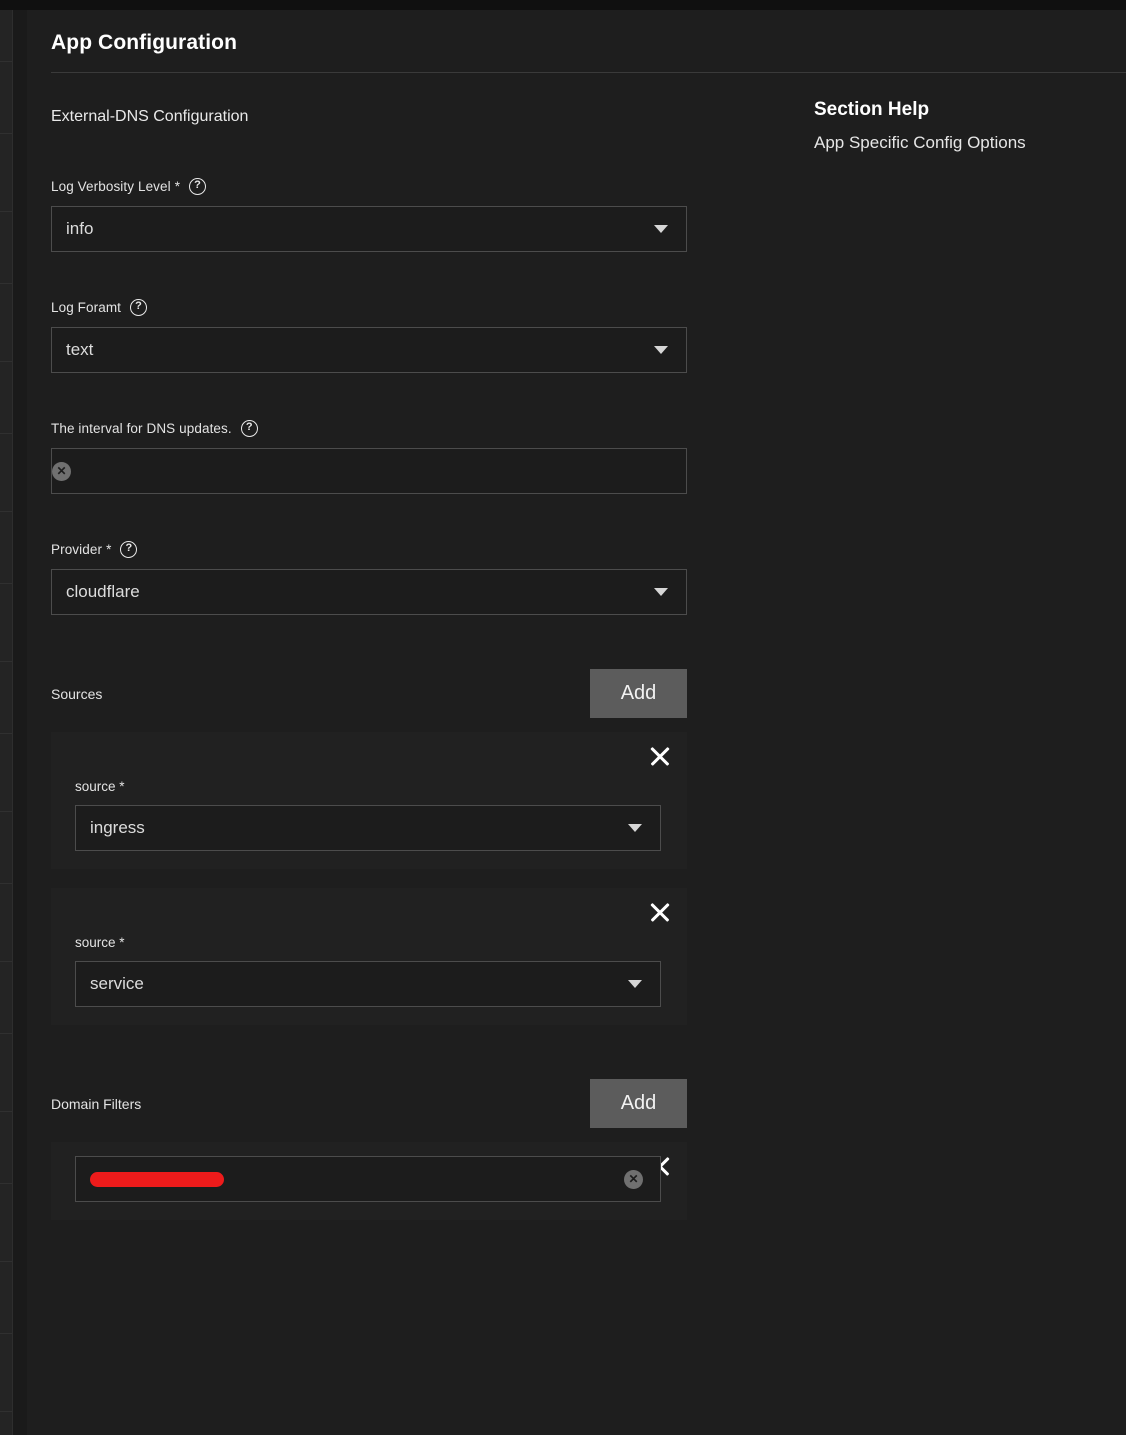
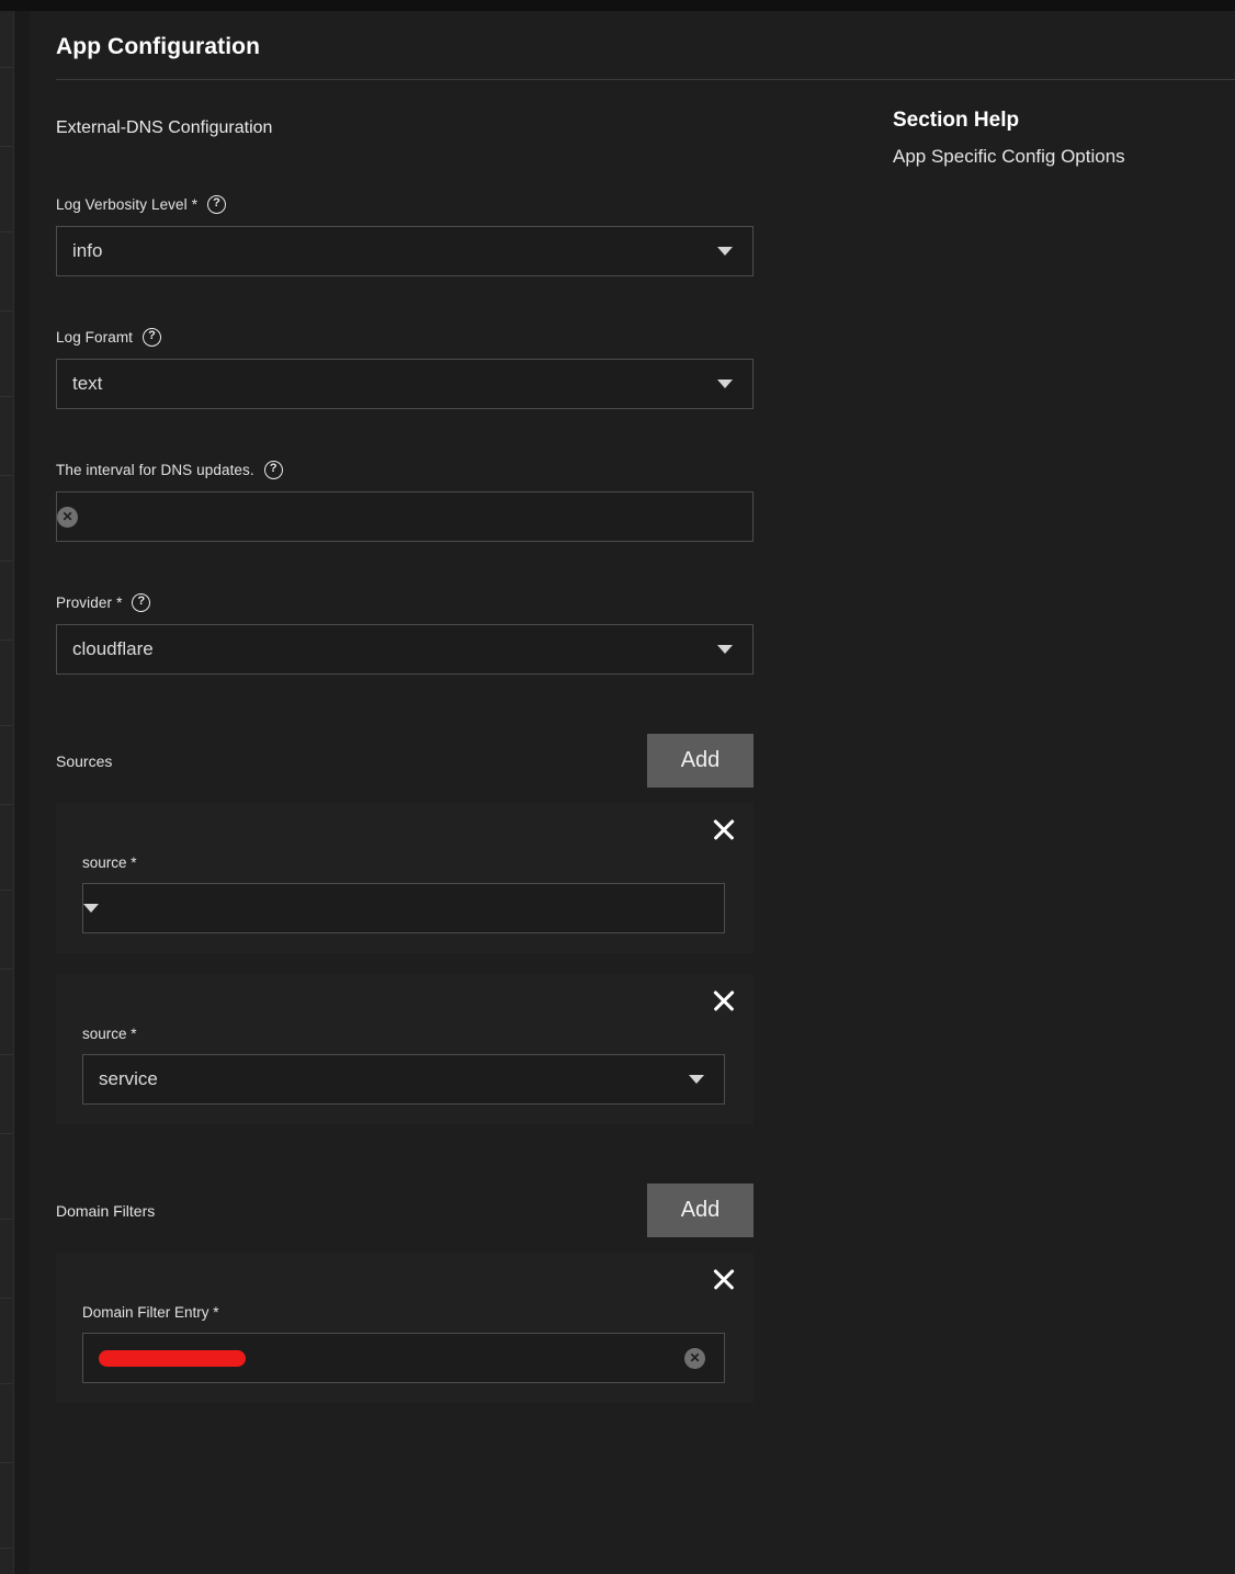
  App Configuration
  External-DNS Configuration
  Log Verbosity Level
  *
  ?
  info
  Log Foramt
  ?
  text
  The interval for DNS updates.
  ?
  ✕
  Provider
  *
  ?
  cloudflare
  Sources
  Add
  source *
- ingress
  source *
  service
  Domain Filters
  Add
+ Domain Filter Entry *
  ✕
  Section Help
  App Specific Config Options
